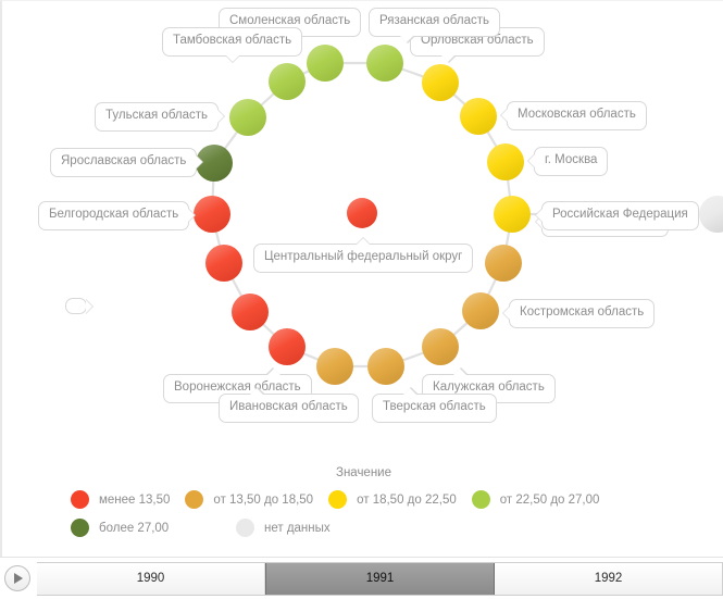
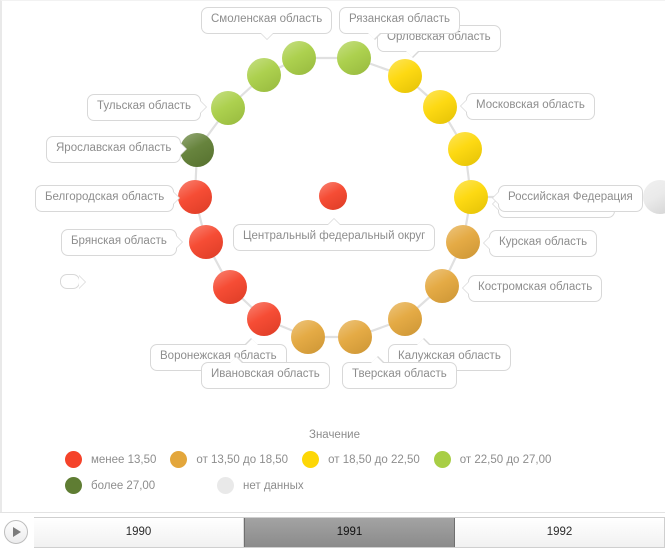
  Смоленская область
- Тамбовская область
  Орловская область
  Рязанская область
  Тульская область
  Московская область
  Ярославская область
- г. Москва
  Белгородская область
  Российская Федерация
+ Брянская область
+ Курская область
  Костромская область
  Воронежская область
  Ивановская область
  Тверская область
  Калужская область
  Центральный федеральный округ
  Значение
  менее 13,50
  от 13,50 до 18,50
  от 18,50 до 22,50
  от 22,50 до 27,00
  более 27,00
  нет данных
  1990
  1991
  1992
